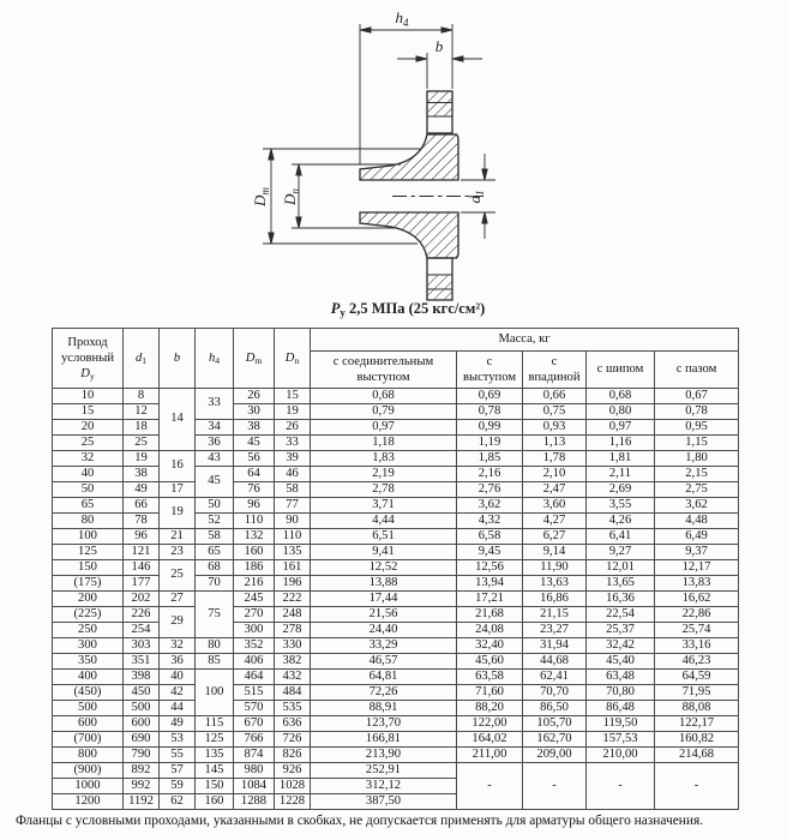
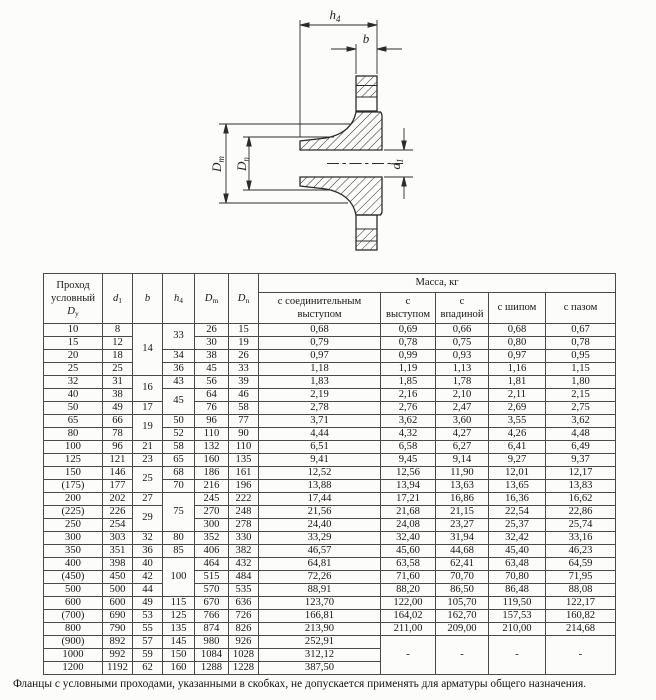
  h4
  b
- Pу 2,5 МПа (25 кгс/см²)
  Проходусловный Dу	d1	b	h4	Dm	Dn	Масса, кг
  с соединительным выступом	с выступом	с впадиной	с шипом	с пазом
  10	8	14	33	26	15	0,68	0,69	0,66	0,68	0,67
  15	12	30	19	0,79	0,78	0,75	0,80	0,78
  20	18	34	38	26	0,97	0,99	0,93	0,97	0,95
  25	25	36	45	33	1,18	1,19	1,13	1,16	1,15
- 32	19	16	43	56	39	1,83	1,85	1,78	1,81	1,80
+ 32	31	16	43	56	39	1,83	1,85	1,78	1,81	1,80
  40	38	45	64	46	2,19	2,16	2,10	2,11	2,15
  50	49	17	76	58	2,78	2,76	2,47	2,69	2,75
  65	66	19	50	96	77	3,71	3,62	3,60	3,55	3,62
  80	78	52	110	90	4,44	4,32	4,27	4,26	4,48
  100	96	21	58	132	110	6,51	6,58	6,27	6,41	6,49
  125	121	23	65	160	135	9,41	9,45	9,14	9,27	9,37
  150	146	25	68	186	161	12,52	12,56	11,90	12,01	12,17
  (175)	177	70	216	196	13,88	13,94	13,63	13,65	13,83
  200	202	27	75	245	222	17,44	17,21	16,86	16,36	16,62
  (225)	226	29	270	248	21,56	21,68	21,15	22,54	22,86
  250	254	300	278	24,40	24,08	23,27	25,37	25,74
  300	303	32	80	352	330	33,29	32,40	31,94	32,42	33,16
  350	351	36	85	406	382	46,57	45,60	44,68	45,40	46,23
  400	398	40	100	464	432	64,81	63,58	62,41	63,48	64,59
  (450)	450	42	515	484	72,26	71,60	70,70	70,80	71,95
  500	500	44	570	535	88,91	88,20	86,50	86,48	88,08
  600	600	49	115	670	636	123,70	122,00	105,70	119,50	122,17
  (700)	690	53	125	766	726	166,81	164,02	162,70	157,53	160,82
  800	790	55	135	874	826	213,90	211,00	209,00	210,00	214,68
  (900)	892	57	145	980	926	252,91	-	-	-	-
  1000	992	59	150	1084	1028	312,12
  1200	1192	62	160	1288	1228	387,50
  Фланцы с условными проходами, указанными в скобках, не допускается применять для арматуры общего назначения.
